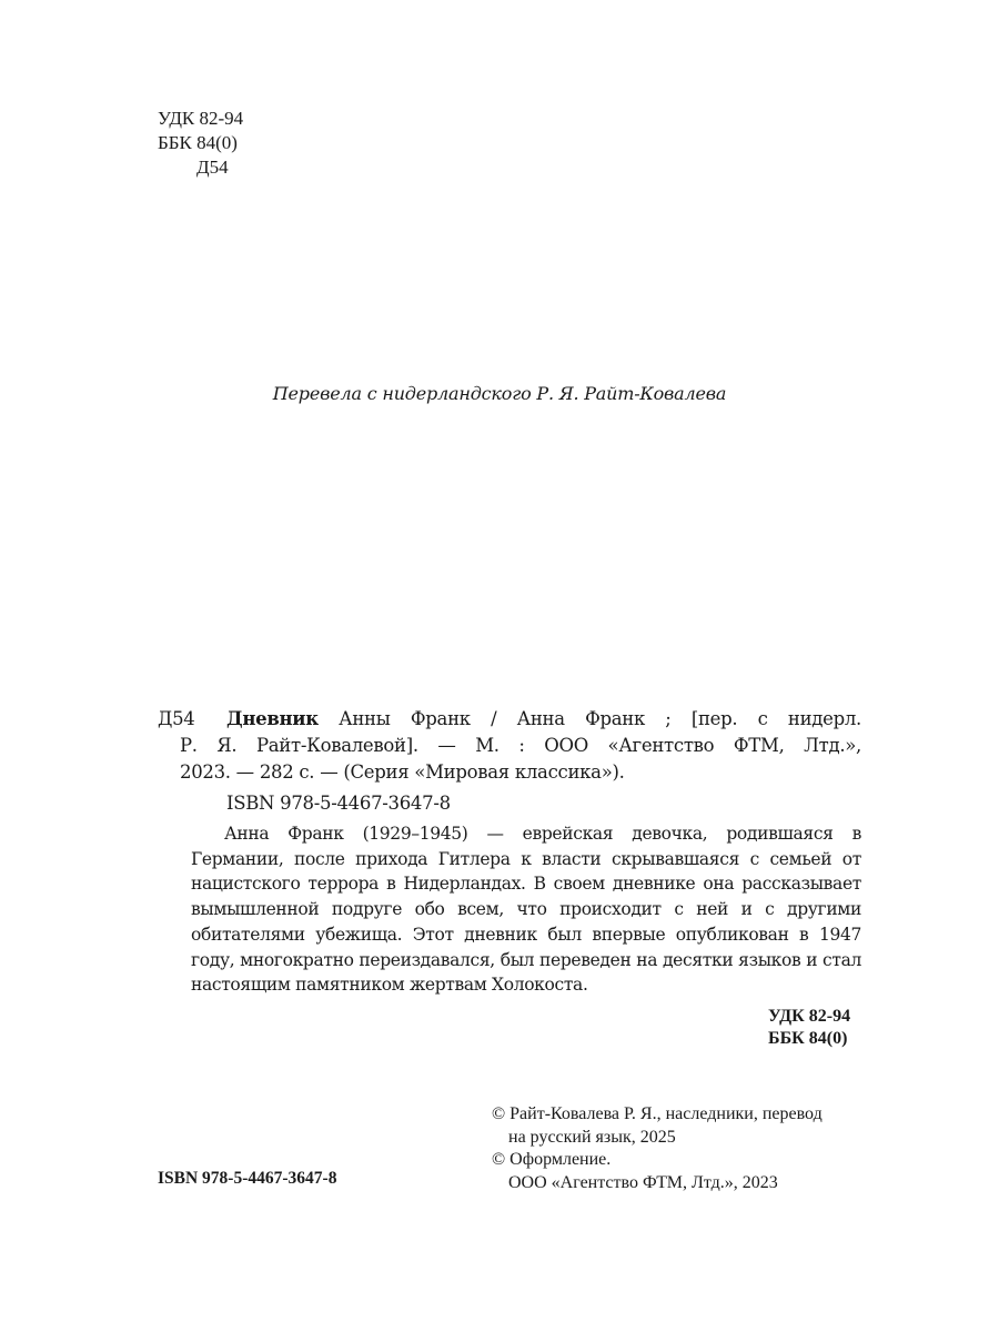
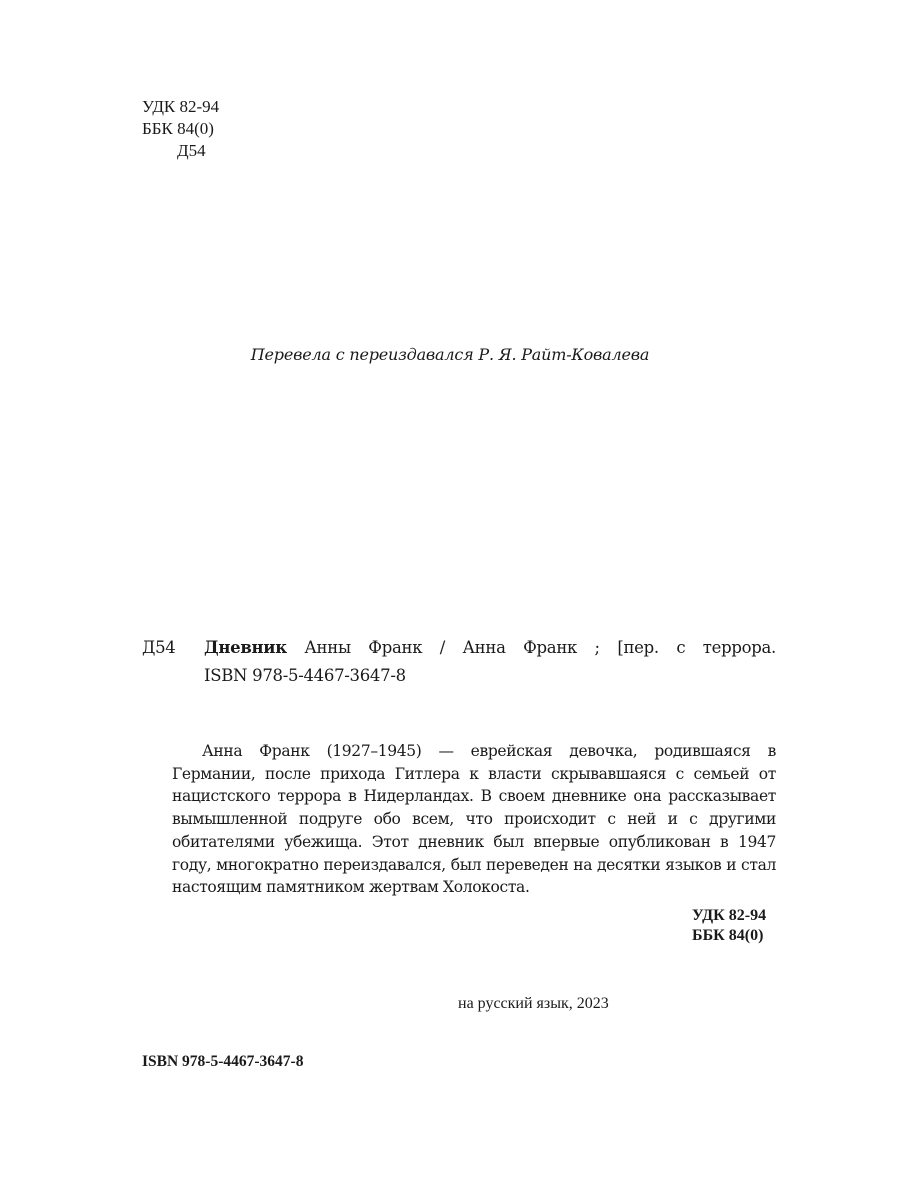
  УДК 82-94
  ББК 84(0)
  Д54
- Перевела с нидерландского Р. Я. Райт-Ковалева
+ Перевела с переиздавался Р. Я. Райт-Ковалева
  Д54
- Дневник Анны Франк / Анна Франк ; [пер. с нидерл.
+ Дневник Анны Франк / Анна Франк ; [пер. с террора.
- Р. Я. Райт-Ковалевой]. — М. : ООО «Агентство ФТМ, Лтд.»,
- 2023. — 282 с. — (Серия «Мировая классика»).
  ISBN 978-5-4467-3647-8
- Анна Франк (1929–1945) — еврейская девочка, родившаяся в Германии, после прихода Гитлера к власти скрывавшаяся с семьей от нацистского террора в Нидерландах. В своем дневнике она рассказывает вымышленной подруге обо всем, что происходит с ней и с другими обитателями убежища. Этот дневник был впервые опубликован в 1947 году, многократно переиздавался, был переведен на десятки языков и стал настоящим памятником жертвам Холокоста.
+ Анна Франк (1927–1945) — еврейская девочка, родившаяся в Германии, после прихода Гитлера к власти скрывавшаяся с семьей от нацистского террора в Нидерландах. В своем дневнике она рассказывает вымышленной подруге обо всем, что происходит с ней и с другими обитателями убежища. Этот дневник был впервые опубликован в 1947 году, многократно переиздавался, был переведен на десятки языков и стал настоящим памятником жертвам Холокоста.
  УДК 82-94
  ББК 84(0)
- © Райт-Ковалева Р. Я., наследники, перевод
- на русский язык, 2025
+ на русский язык, 2023
- © Оформление.
- ООО «Агентство ФТМ, Лтд.», 2023
  ISBN 978-5-4467-3647-8
